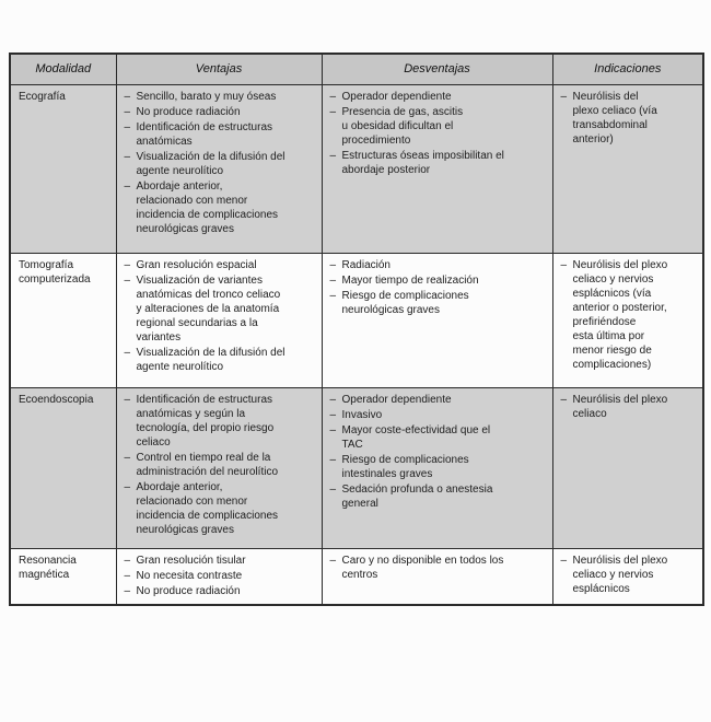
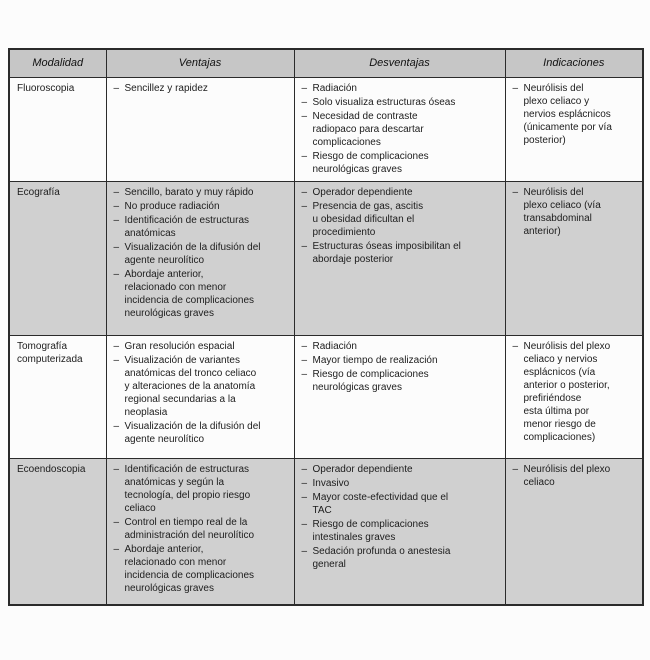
  Modalidad	Ventajas	Desventajas	Indicaciones
+ Fluoroscopia	– Sencillez y rapidez	– Radiación– Solo visualiza estructuras óseas– Necesidad de contraste radiopaco para descartar complicaciones– Riesgo de complicaciones neurológicas graves	– Neurólisis del plexo celiaco y nervios esplácnicos (únicamente por vía posterior)
- Ecografía	– Sencillo, barato y muy óseas– No produce radiación– Identificación de estructuras anatómicas– Visualización de la difusión del agente neurolítico– Abordaje anterior, relacionado con menor incidencia de complicaciones neurológicas graves	– Operador dependiente– Presencia de gas, ascitis u obesidad dificultan el procedimiento– Estructuras óseas imposibilitan el abordaje posterior	– Neurólisis del plexo celiaco (vía transabdominal anterior)
+ Ecografía	– Sencillo, barato y muy rápido– No produce radiación– Identificación de estructuras anatómicas– Visualización de la difusión del agente neurolítico– Abordaje anterior, relacionado con menor incidencia de complicaciones neurológicas graves	– Operador dependiente– Presencia de gas, ascitis u obesidad dificultan el procedimiento– Estructuras óseas imposibilitan el abordaje posterior	– Neurólisis del plexo celiaco (vía transabdominal anterior)
- Tomografía computerizada	– Gran resolución espacial– Visualización de variantes anatómicas del tronco celiaco y alteraciones de la anatomía regional secundarias a la variantes– Visualización de la difusión del agente neurolítico	– Radiación– Mayor tiempo de realización– Riesgo de complicaciones neurológicas graves	– Neurólisis del plexo celiaco y nervios esplácnicos (vía anterior o posterior, prefiriéndose esta última por menor riesgo de complicaciones)
+ Tomografía computerizada	– Gran resolución espacial– Visualización de variantes anatómicas del tronco celiaco y alteraciones de la anatomía regional secundarias a la neoplasia– Visualización de la difusión del agente neurolítico	– Radiación– Mayor tiempo de realización– Riesgo de complicaciones neurológicas graves	– Neurólisis del plexo celiaco y nervios esplácnicos (vía anterior o posterior, prefiriéndose esta última por menor riesgo de complicaciones)
  Ecoendoscopia	– Identificación de estructuras anatómicas y según la tecnología, del propio riesgo celiaco– Control en tiempo real de la administración del neurolítico– Abordaje anterior, relacionado con menor incidencia de complicaciones neurológicas graves	– Operador dependiente– Invasivo– Mayor coste-efectividad que el TAC– Riesgo de complicaciones intestinales graves– Sedación profunda o anestesia general	– Neurólisis del plexo celiaco
- Resonancia magnética	– Gran resolución tisular– No necesita contraste– No produce radiación	– Caro y no disponible en todos los centros	– Neurólisis del plexo celiaco y nervios esplácnicos
